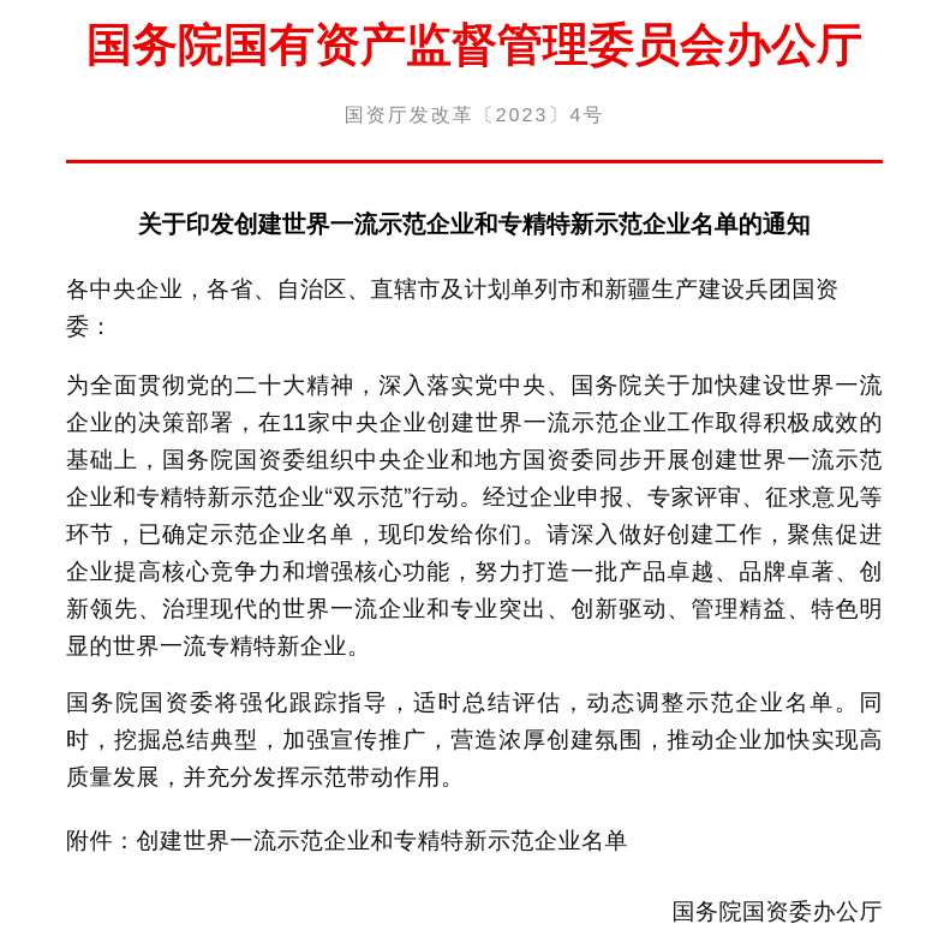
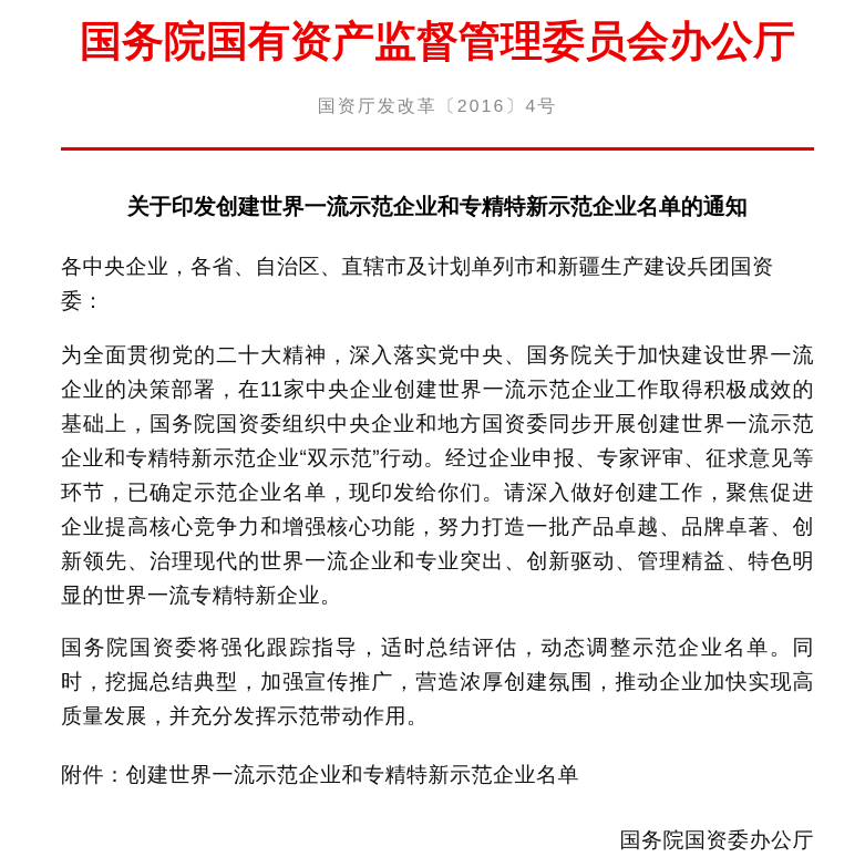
  国务院国有资产监督管理委员会办公厅
- 国资厅发改革〔2023〕4号
+ 国资厅发改革〔2016〕4号
  关于印发创建世界一流示范企业和专精特新示范企业名单的通知
  各中央企业，各省、自治区、直辖市及计划单列市和新疆生产建设兵团国资委：
  为全面贯彻党的二十大精神，深入落实党中央、国务院关于加快建设世界一流企业的决策部署，在11家中央企业创建世界一流示范企业工作取得积极成效的基础上，国务院国资委组织中央企业和地方国资委同步开展创建世界一流示范企业和专精特新示范企业“双示范”行动。经过企业申报、专家评审、征求意见等环节，已确定示范企业名单，现印发给你们。请深入做好创建工作，聚焦促进企业提高核心竞争力和增强核心功能，努力打造一批产品卓越、品牌卓著、创新领先、治理现代的世界一流企业和专业突出、创新驱动、管理精益、特色明显的世界一流专精特新企业。
  国务院国资委将强化跟踪指导，适时总结评估，动态调整示范企业名单。同时，挖掘总结典型，加强宣传推广，营造浓厚创建氛围，推动企业加快实现高质量发展，并充分发挥示范带动作用。
  附件：创建世界一流示范企业和专精特新示范企业名单
  国务院国资委办公厅
